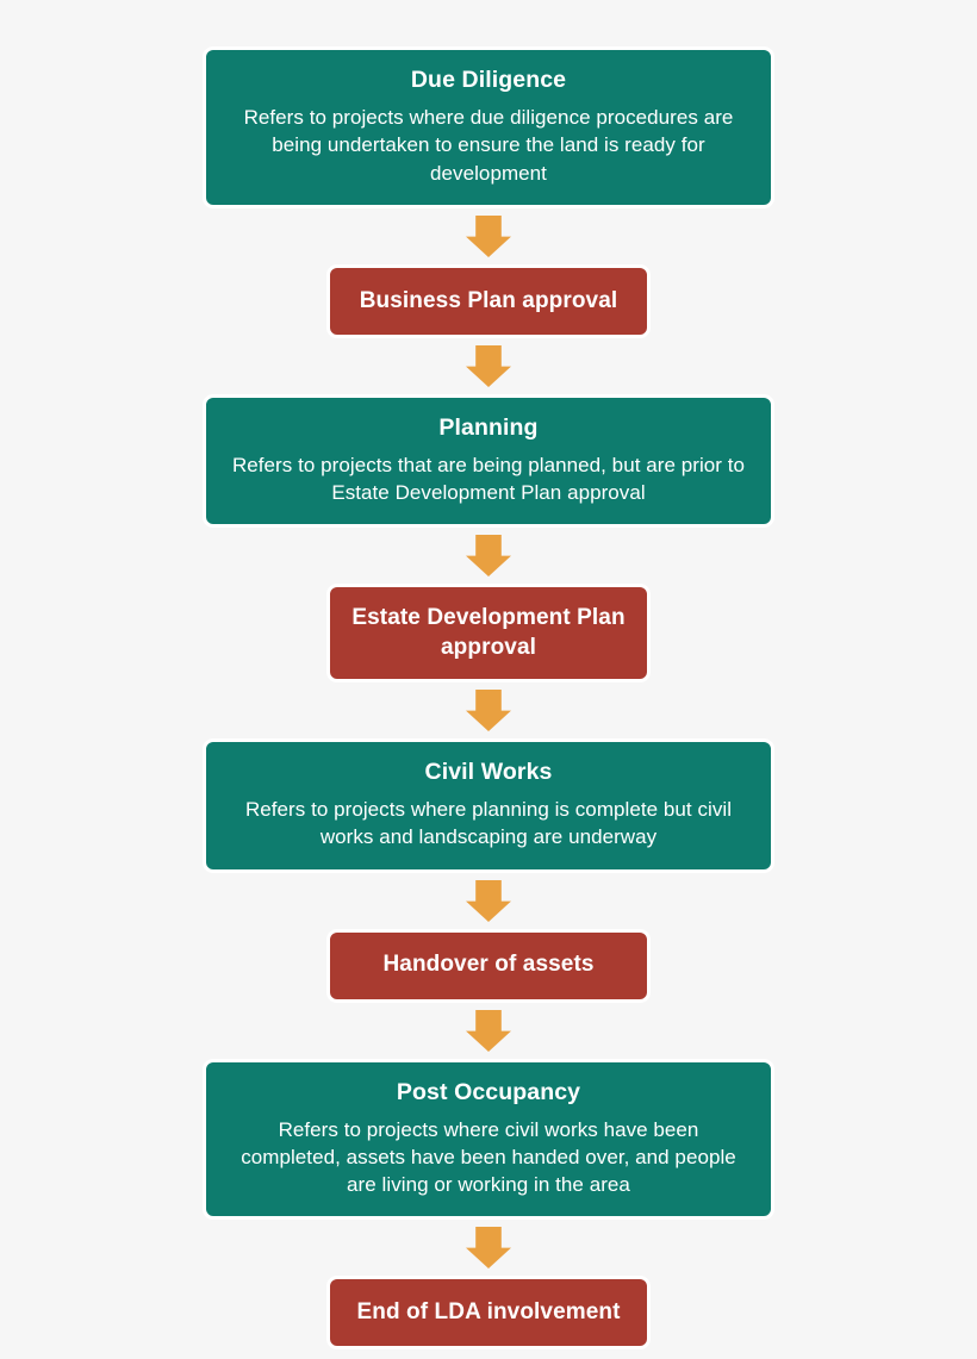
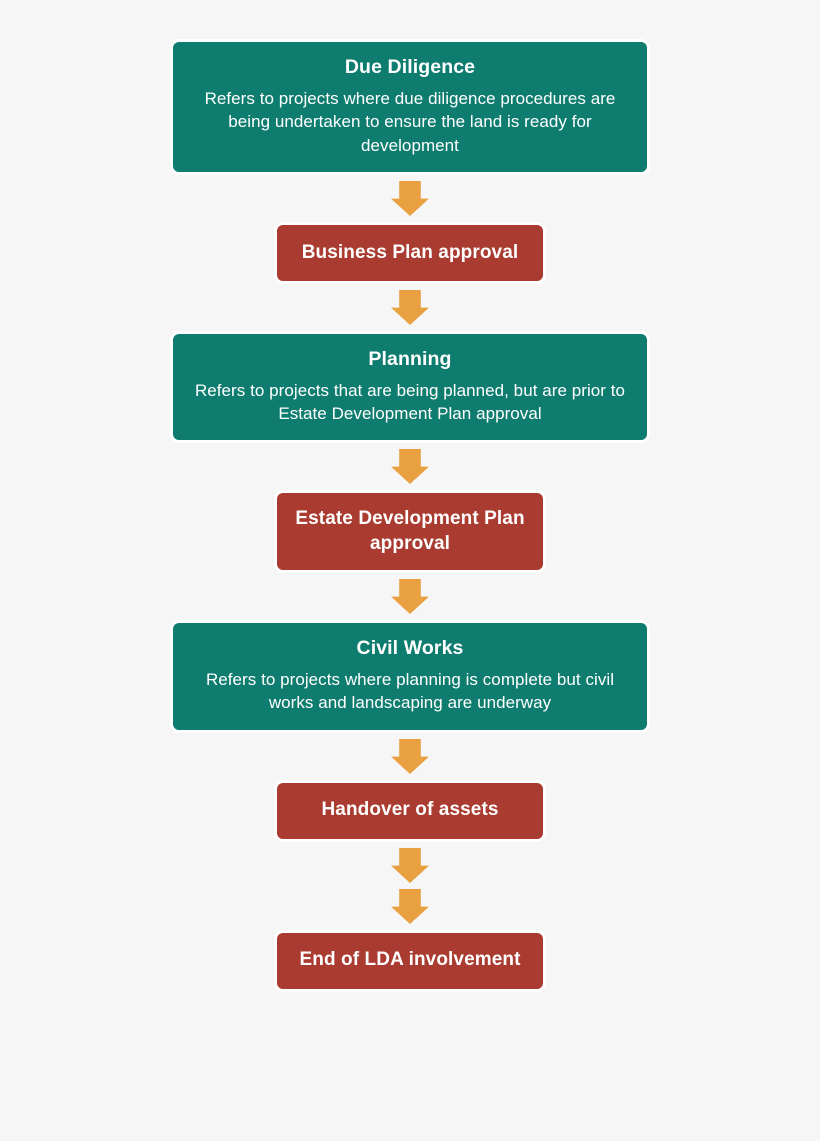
  Due Diligence
  Refers to projects where due diligence procedures are being undertaken to ensure the land is ready for development
  Business Plan approval
  Planning
  Refers to projects that are being planned, but are prior to Estate Development Plan approval
  Estate Development Plan approval
  Civil Works
  Refers to projects where planning is complete but civil works and landscaping are underway
  Handover of assets
- Post Occupancy
- Refers to projects where civil works have been completed, assets have been handed over, and people are living or working in the area
  End of LDA involvement
